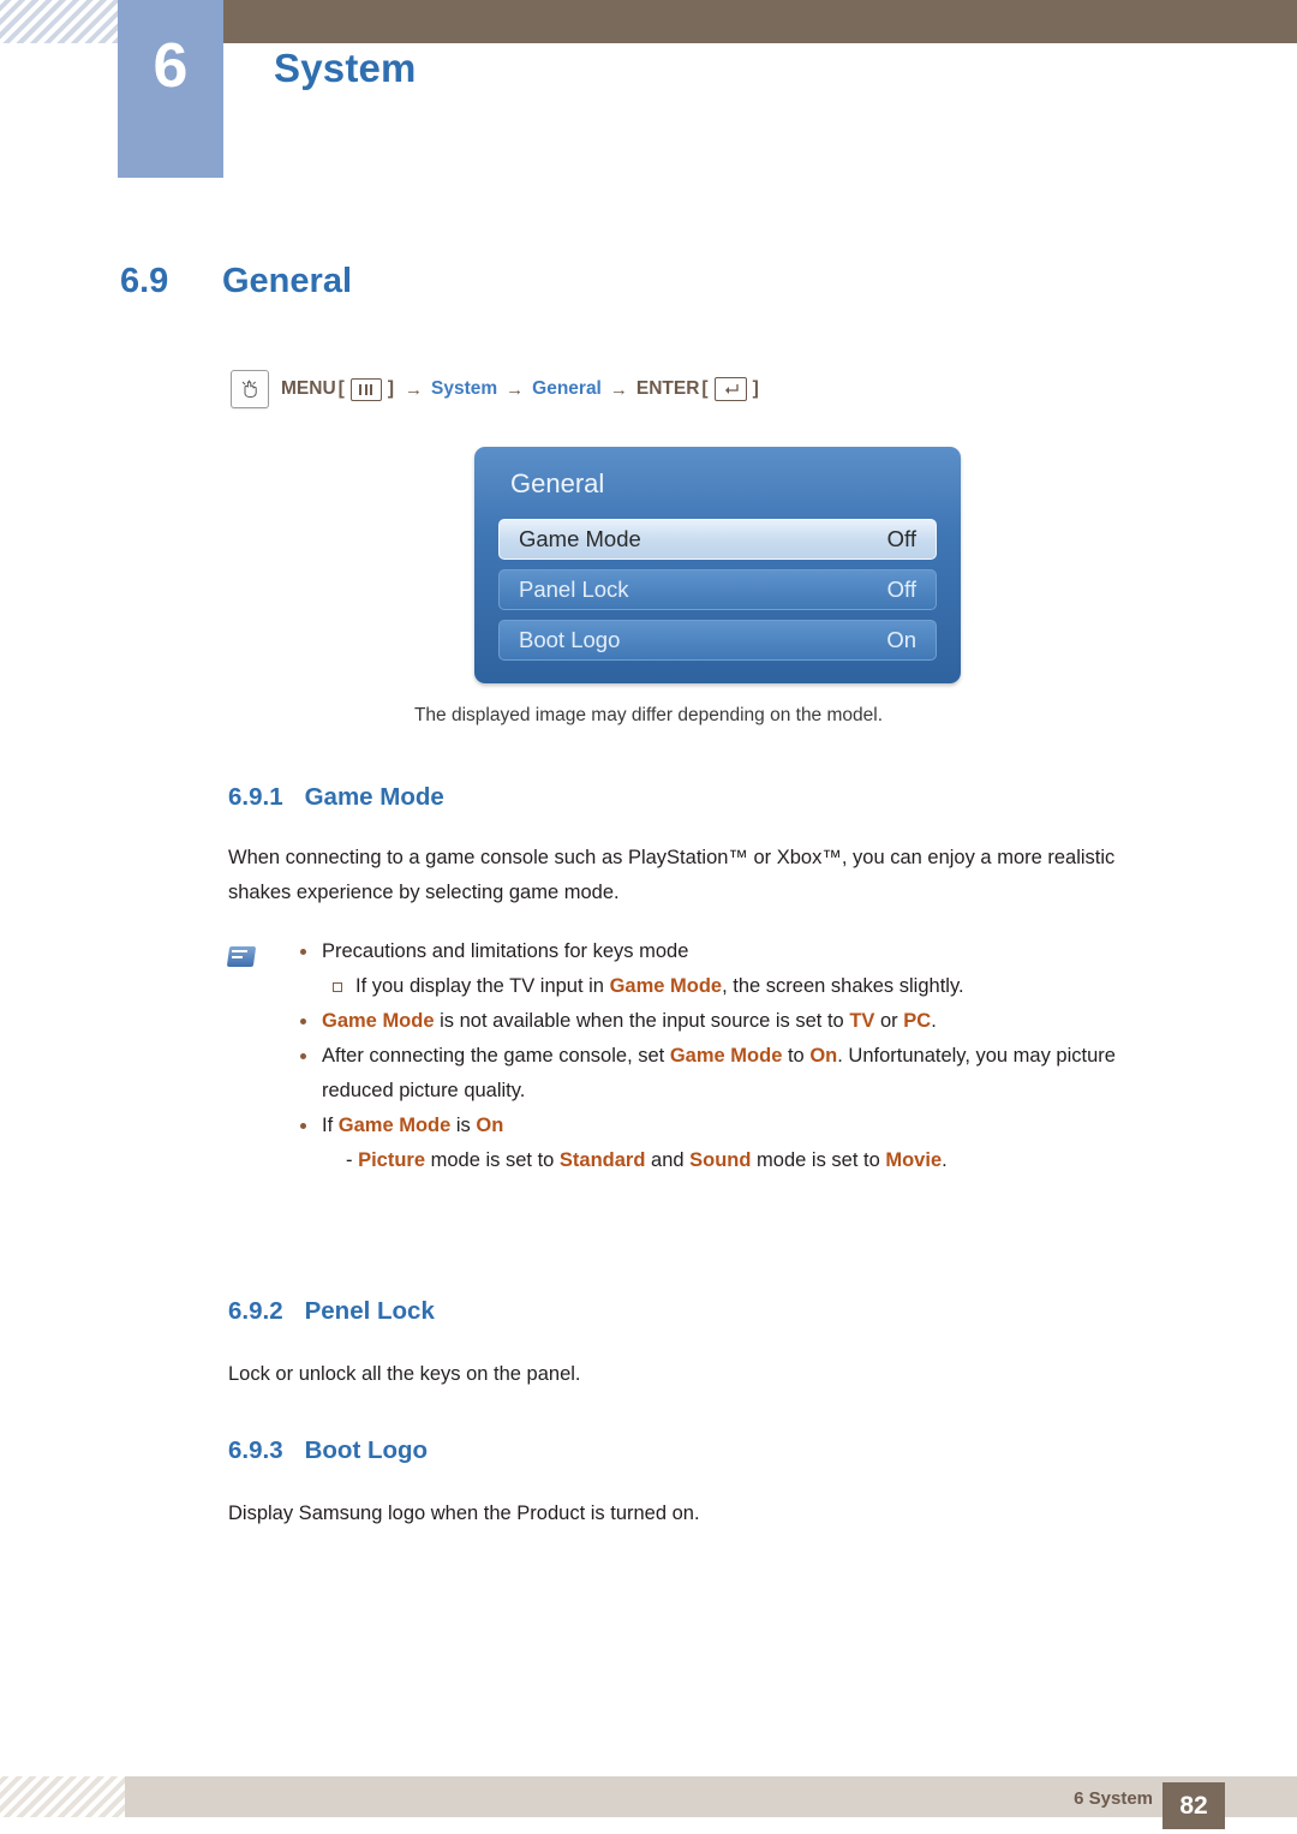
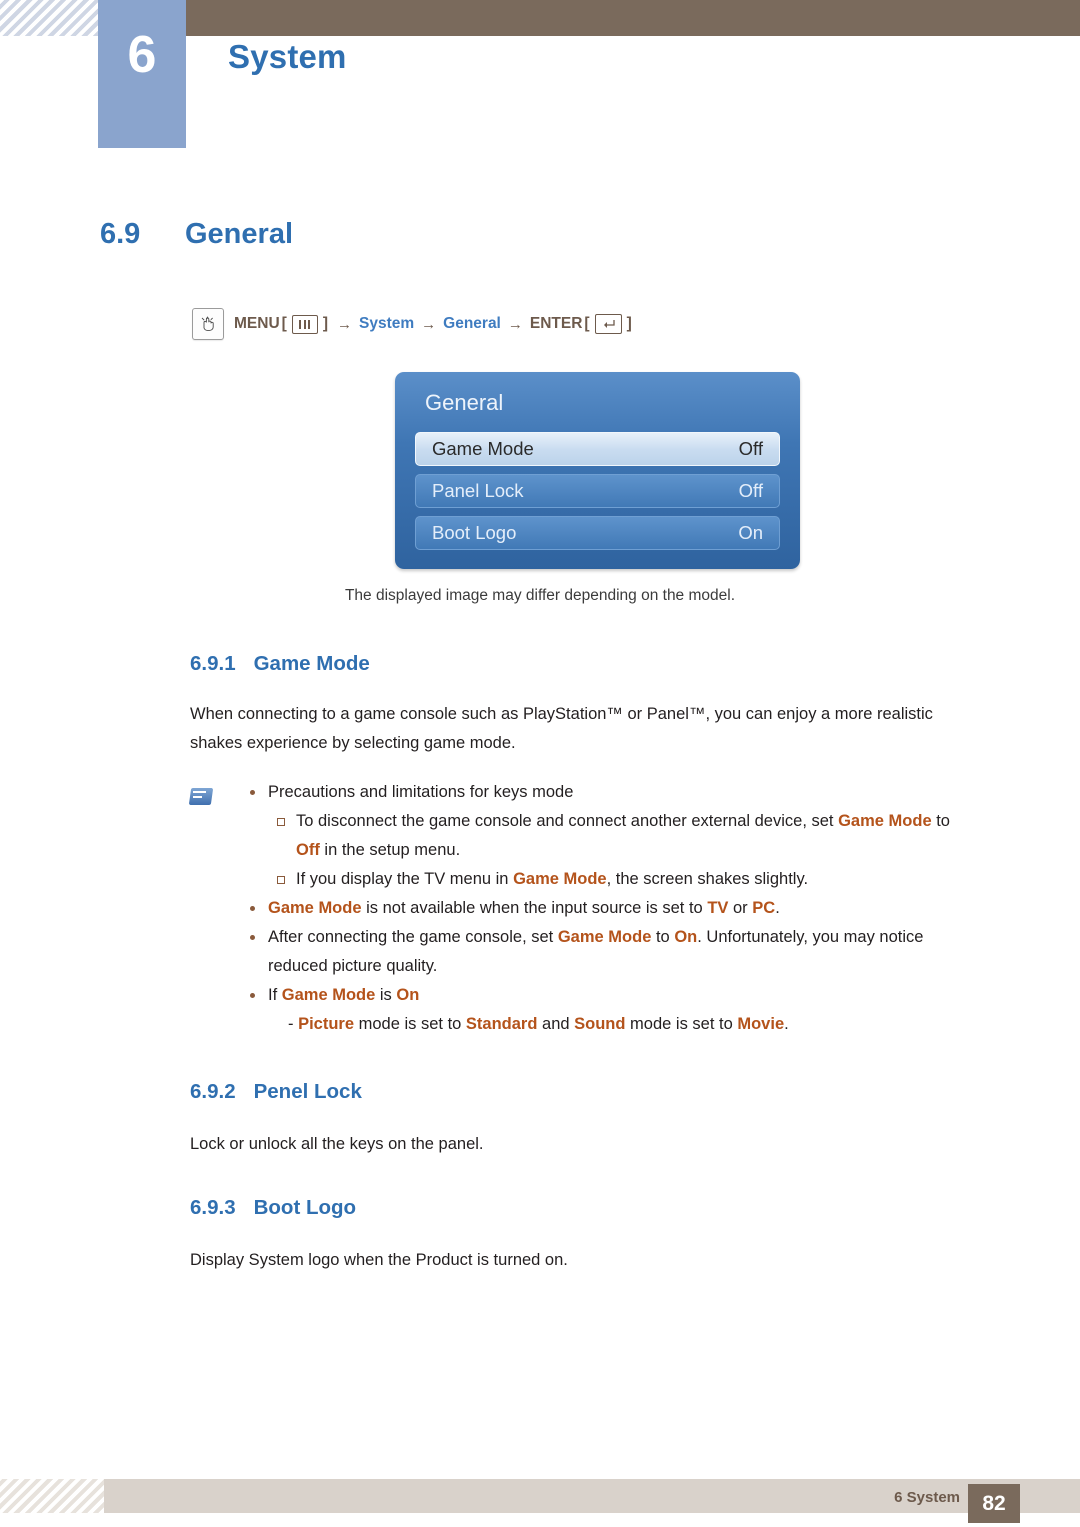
  6
  System
  6.9
  General
  MENU
  [
  ]
  →
  System
  →
  General
  →
  ENTER
  [
  ]
  General
  Game Mode
  Off
  Panel Lock
  Off
  Boot Logo
  On
  The displayed image may differ depending on the model.
  6.9.1 Game Mode
- When connecting to a game console such as PlayStation™ or Xbox™, you can enjoy a more realistic
+ When connecting to a game console such as PlayStation™ or Panel™, you can enjoy a more realistic
  shakes experience by selecting game mode.
  Precautions and limitations for keys mode
+ To disconnect the game console and connect another external device, set Game Mode to
+ Off in the setup menu.
- If you display the TV input in Game Mode, the screen shakes slightly.
+ If you display the TV menu in Game Mode, the screen shakes slightly.
  Game Mode is not available when the input source is set to TV or PC.
- After connecting the game console, set Game Mode to On. Unfortunately, you may picture
+ After connecting the game console, set Game Mode to On. Unfortunately, you may notice
  reduced picture quality.
  If Game Mode is On
  - Picture mode is set to Standard and Sound mode is set to Movie.
  6.9.2 Penel Lock
  Lock or unlock all the keys on the panel.
  6.9.3 Boot Logo
- Display Samsung logo when the Product is turned on.
+ Display System logo when the Product is turned on.
  6 System
  82
